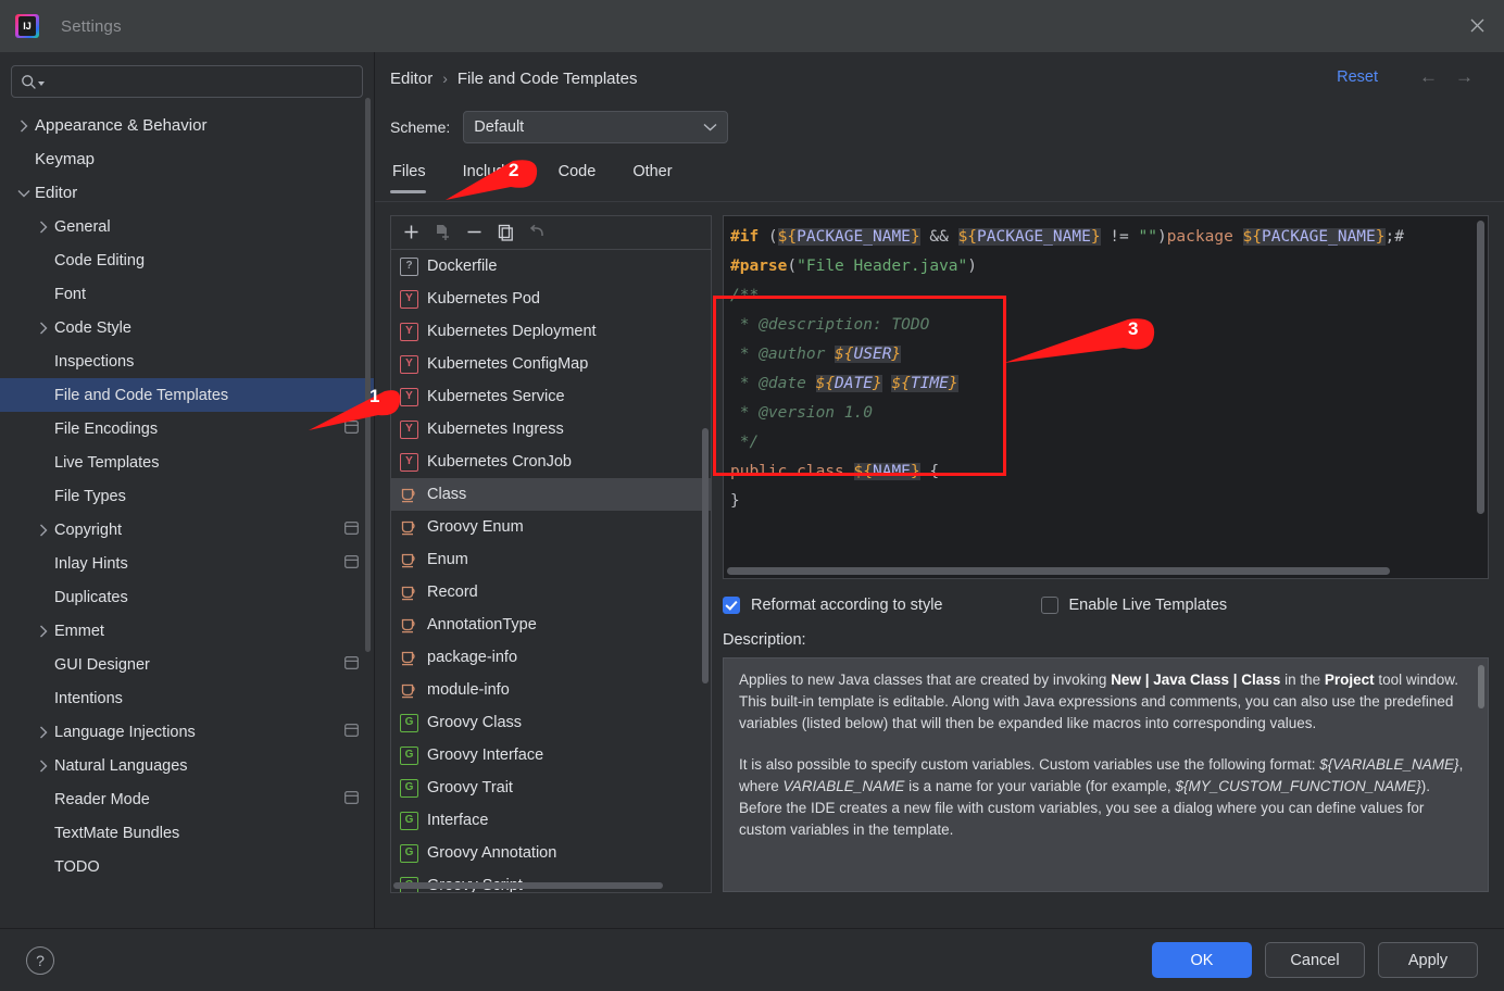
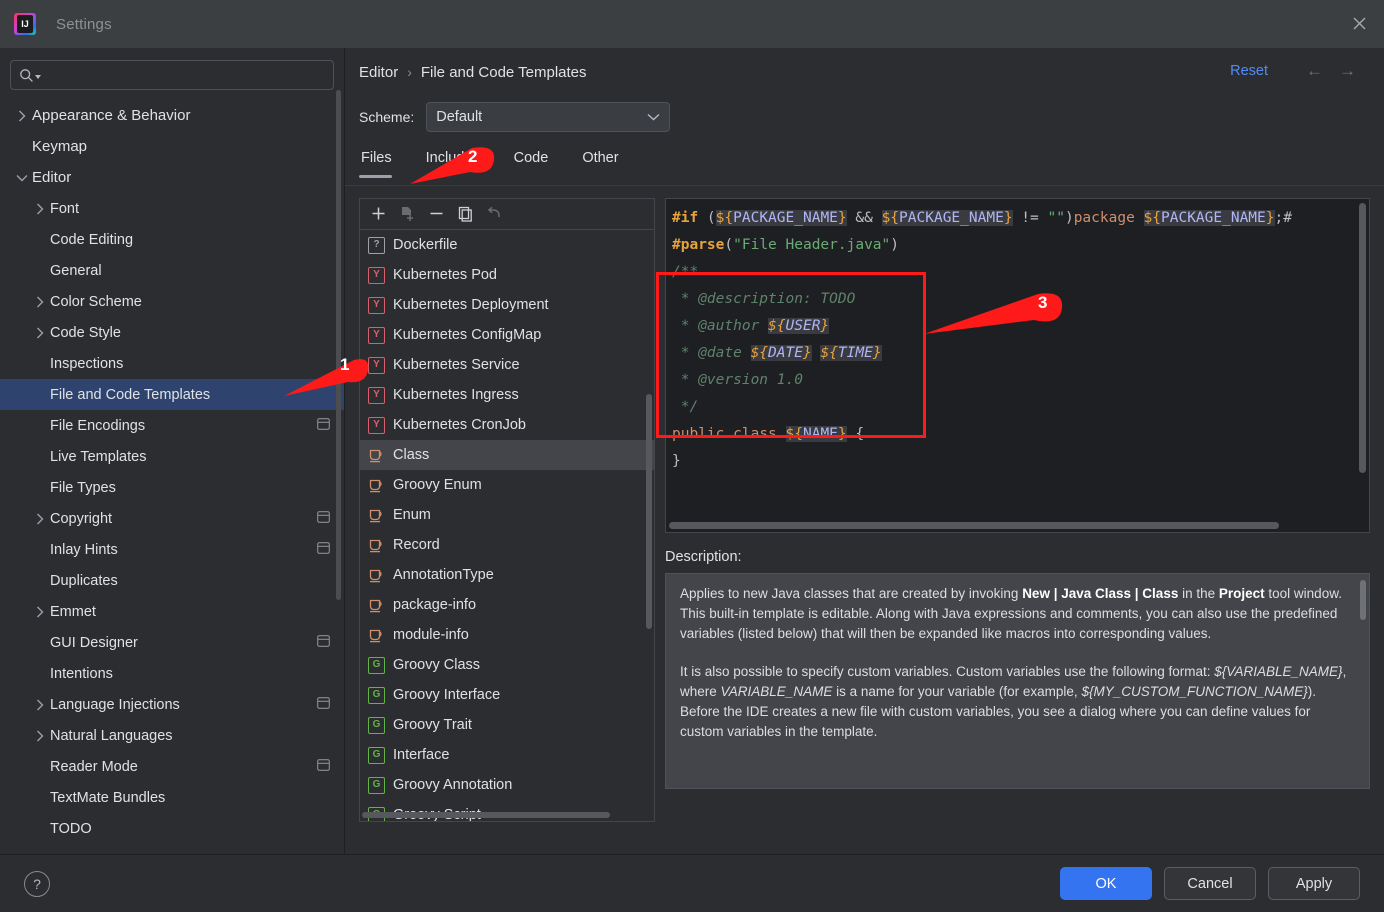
  Settings
  Appearance & Behavior
  Keymap
  Editor
- General
+ Font
  Code Editing
- Font
+ General
+ Color Scheme
  Code Style
  Inspections
  File and Code Templates
  File Encodings
  Live Templates
  File Types
  Copyright
  Inlay Hints
  Duplicates
  Emmet
  GUI Designer
  Intentions
  Language Injections
  Natural Languages
  Reader Mode
  TextMate Bundles
  TODO
  Editor
  ›
  File and Code Templates
  Reset
  ←
  →
  Scheme:
  Default
  Files
  Code
  Other
  ?
  Dockerfile
  Y
  Kubernetes Pod
  Y
  Kubernetes Deployment
  Y
  Kubernetes ConfigMap
  Y
  Kubernetes Service
  Y
  Kubernetes Ingress
  Y
  Kubernetes CronJob
  Class
  Groovy Enum
  Enum
  Record
  AnnotationType
  package-info
  module-info
  G
  Groovy Class
  G
  Groovy Interface
  G
  Groovy Trait
  G
  Interface
  G
  Groovy Annotation
  #if (${PACKAGE_NAME} && ${PACKAGE_NAME} != "")package ${PACKAGE_NAME};#
  #parse("File Header.java")
  /**
  * @description: TODO
  * @author ${USER}
  * @date ${DATE} ${TIME}
  * @version 1.0
  */
  public class ${NAME} {
  }
- Reformat according to style
- Enable Live Templates
  Description:
  Applies to new Java classes that are created by invoking New | Java Class | Class in the Project tool window.
  This built-in template is editable. Along with Java expressions and comments, you can also use the predefined variables (listed below) that will then be expanded like macros into corresponding values.
  It is also possible to specify custom variables. Custom variables use the following format: ${VARIABLE_NAME}, where VARIABLE_NAME is a name for your variable (for example, ${MY_CUSTOM_FUNCTION_NAME}). Before the IDE creates a new file with custom variables, you see a dialog where you can define values for custom variables in the template.
  ?
  OK
  Cancel
  Apply
  1
  2
  3
